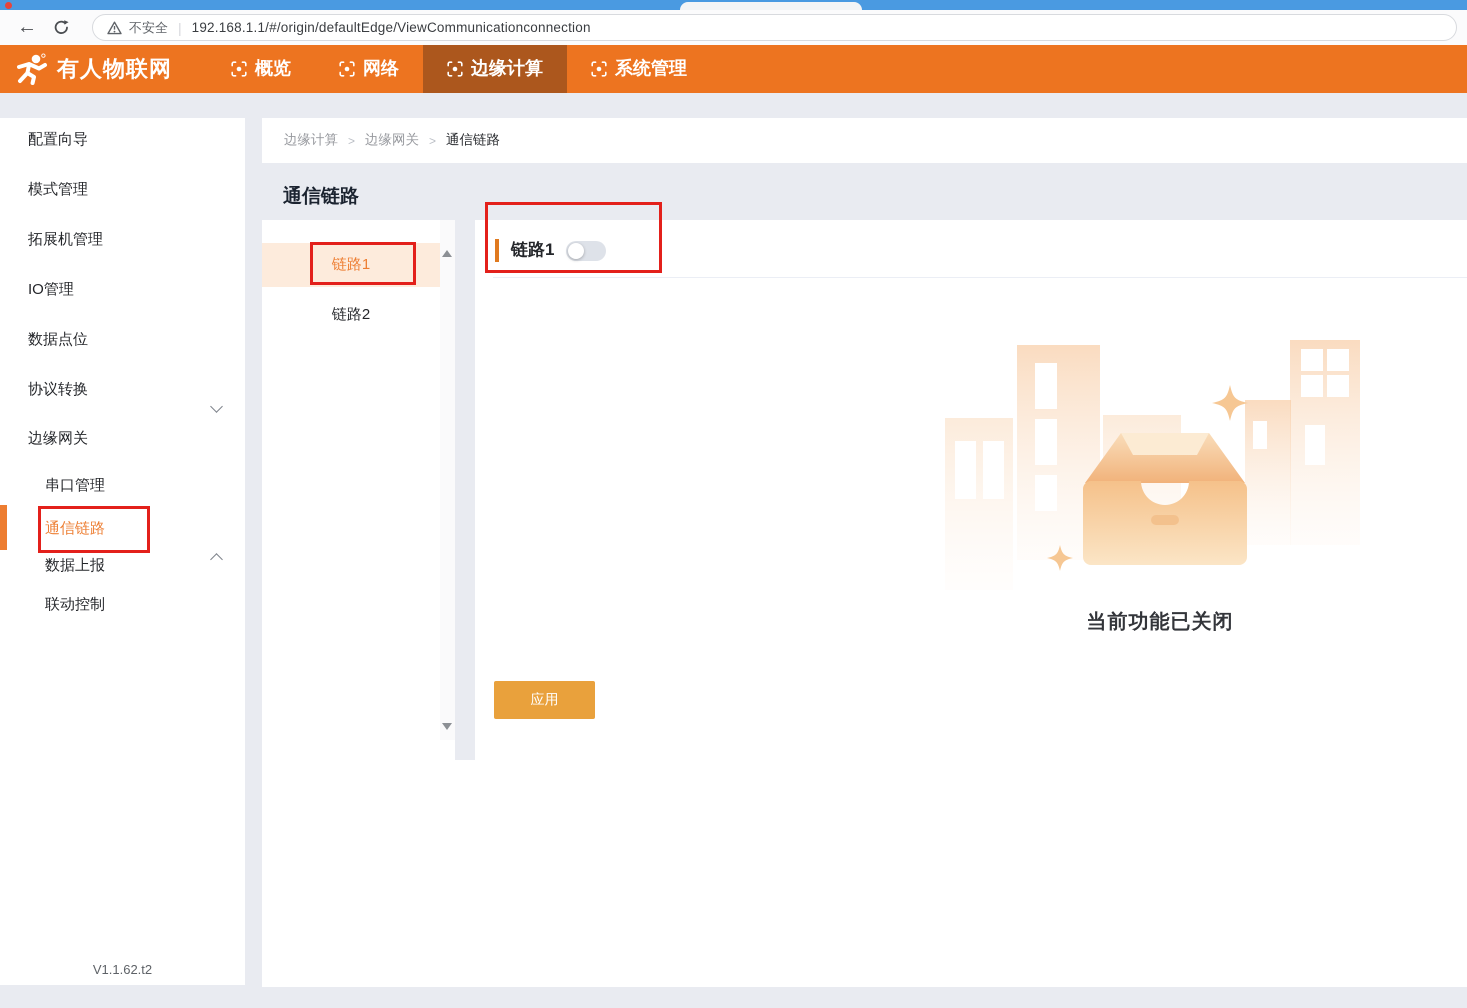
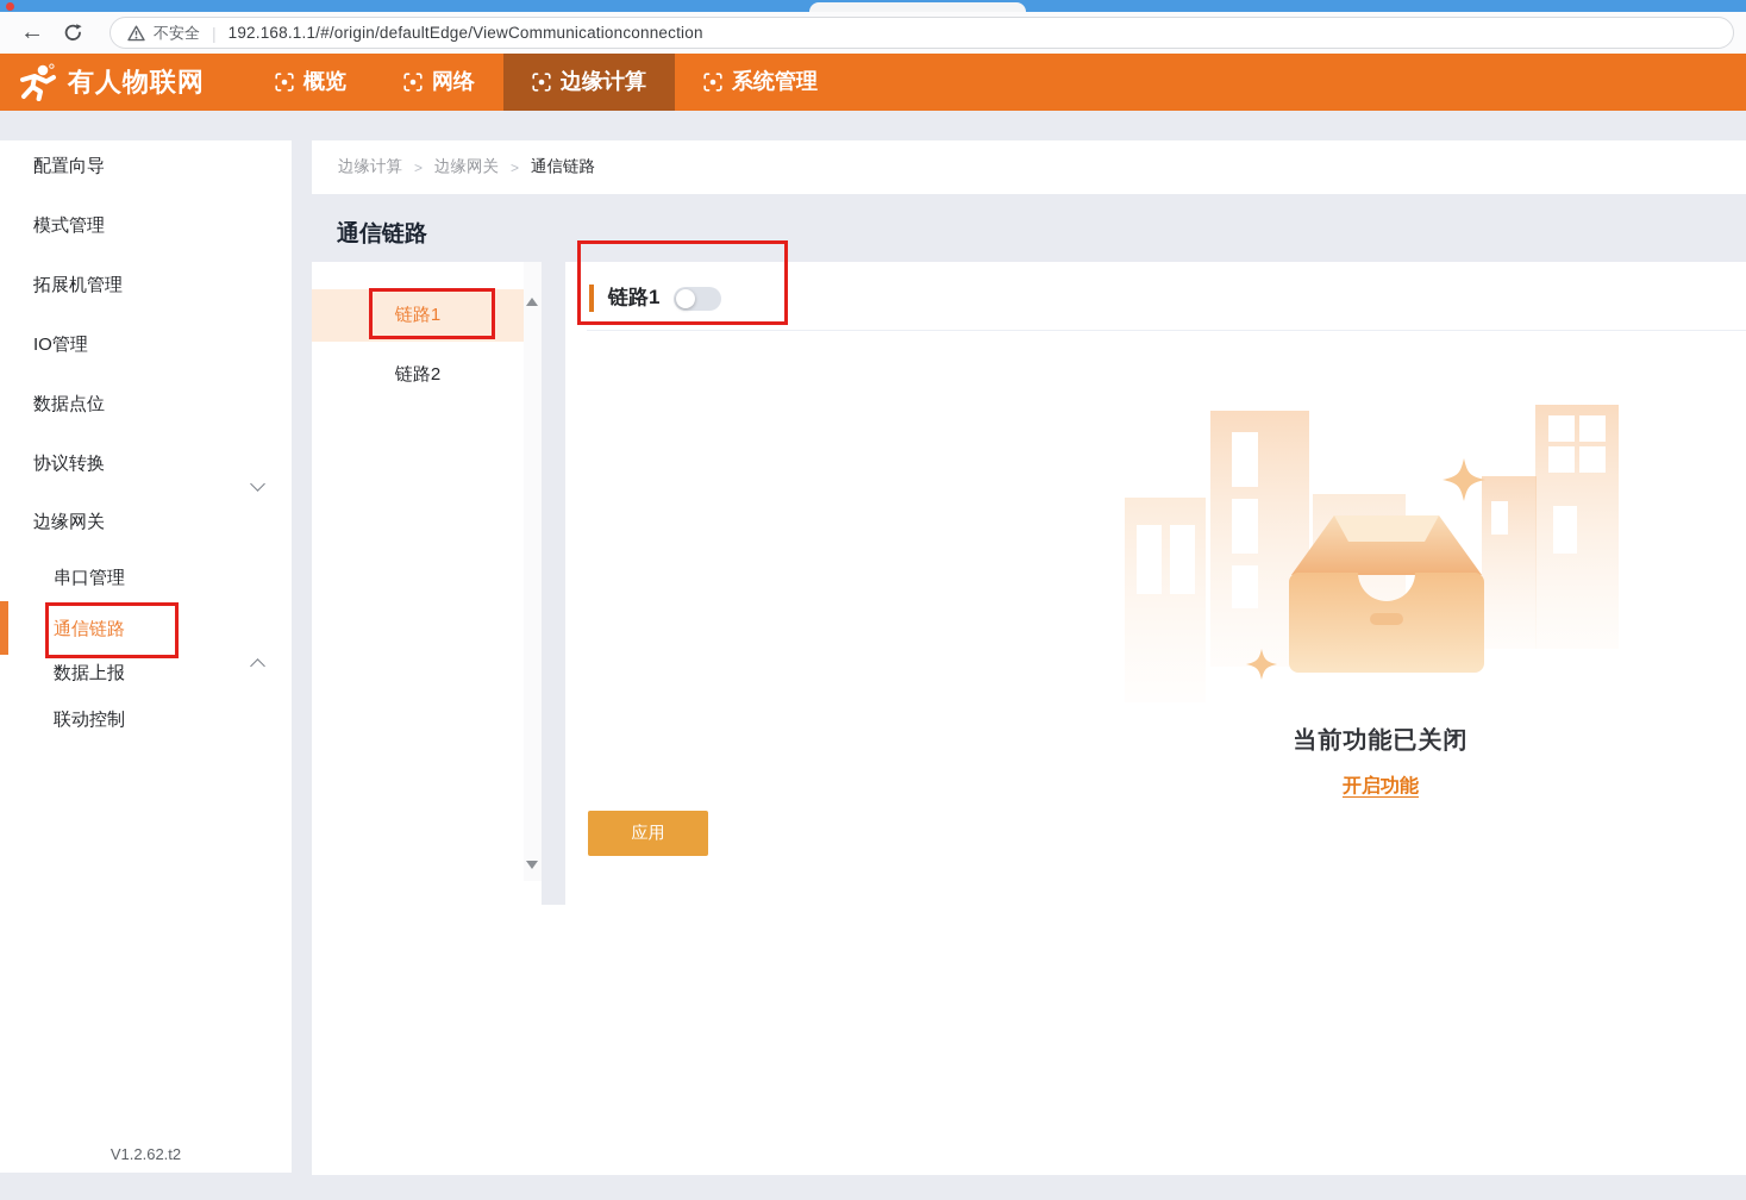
  ←
  不安全
  |
  192.168.1.1/#/origin/defaultEdge/ViewCommunicationconnection
  有人物联网
  概览
  网络
  边缘计算
  系统管理
  配置向导
  模式管理
  拓展机管理
  IO管理
  数据点位
  协议转换
  边缘网关
  串口管理
  通信链路
  数据上报
  联动控制
- V1.1.62.t2
+ V1.2.62.t2
  边缘计算
  >
  边缘网关
  >
  通信链路
  通信链路
  链路1
  链路2
  链路1
  当前功能已关闭
+ 开启功能
  应用
